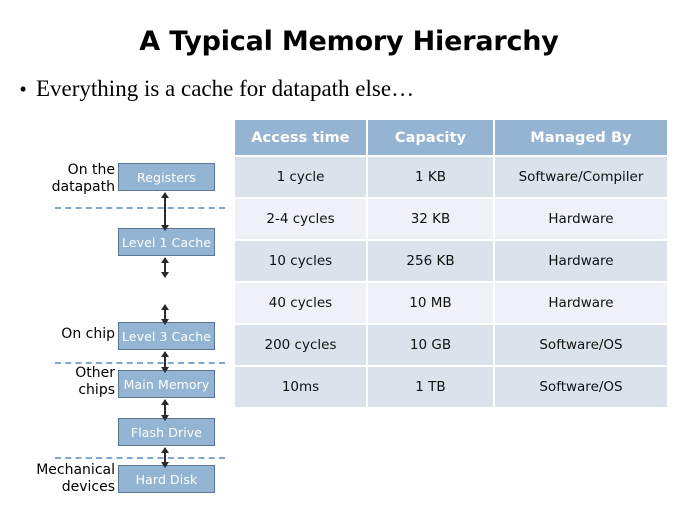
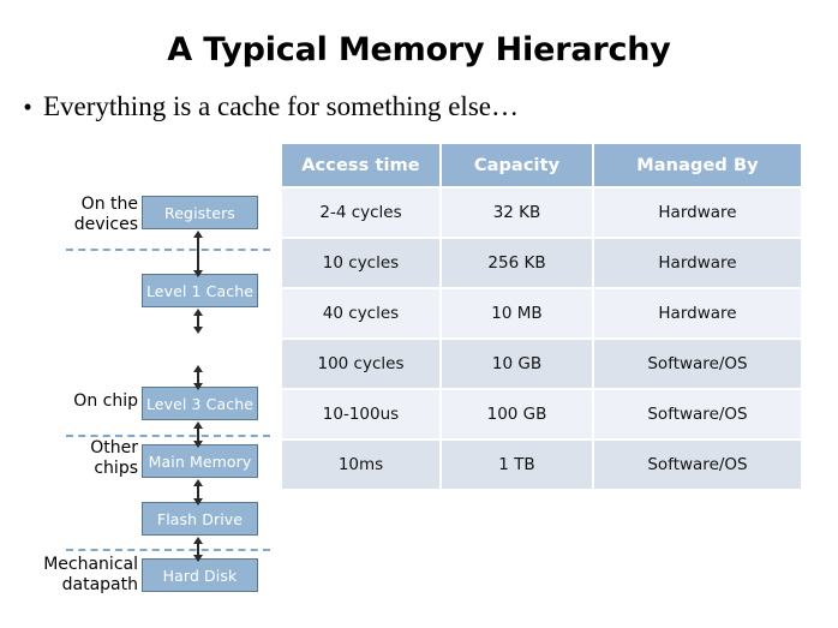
  A Typical Memory Hierarchy
  •
- Everything is a cache for datapath else…
+ Everything is a cache for something else…
  Registers
  Level 1 Cache
  Level 3 Cache
  Main Memory
  Flash Drive
  Hard Disk
  On the
- datapath
+ devices
  On chip
  Other
  chips
  Mechanical
- devices
+ datapath
  Access time	Capacity	Managed By
- 1 cycle	1 KB	Software/Compiler
  2-4 cycles	32 KB	Hardware
  10 cycles	256 KB	Hardware
  40 cycles	10 MB	Hardware
- 200 cycles	10 GB	Software/OS
+ 100 cycles	10 GB	Software/OS
+ 10-100us	100 GB	Software/OS
  10ms	1 TB	Software/OS
